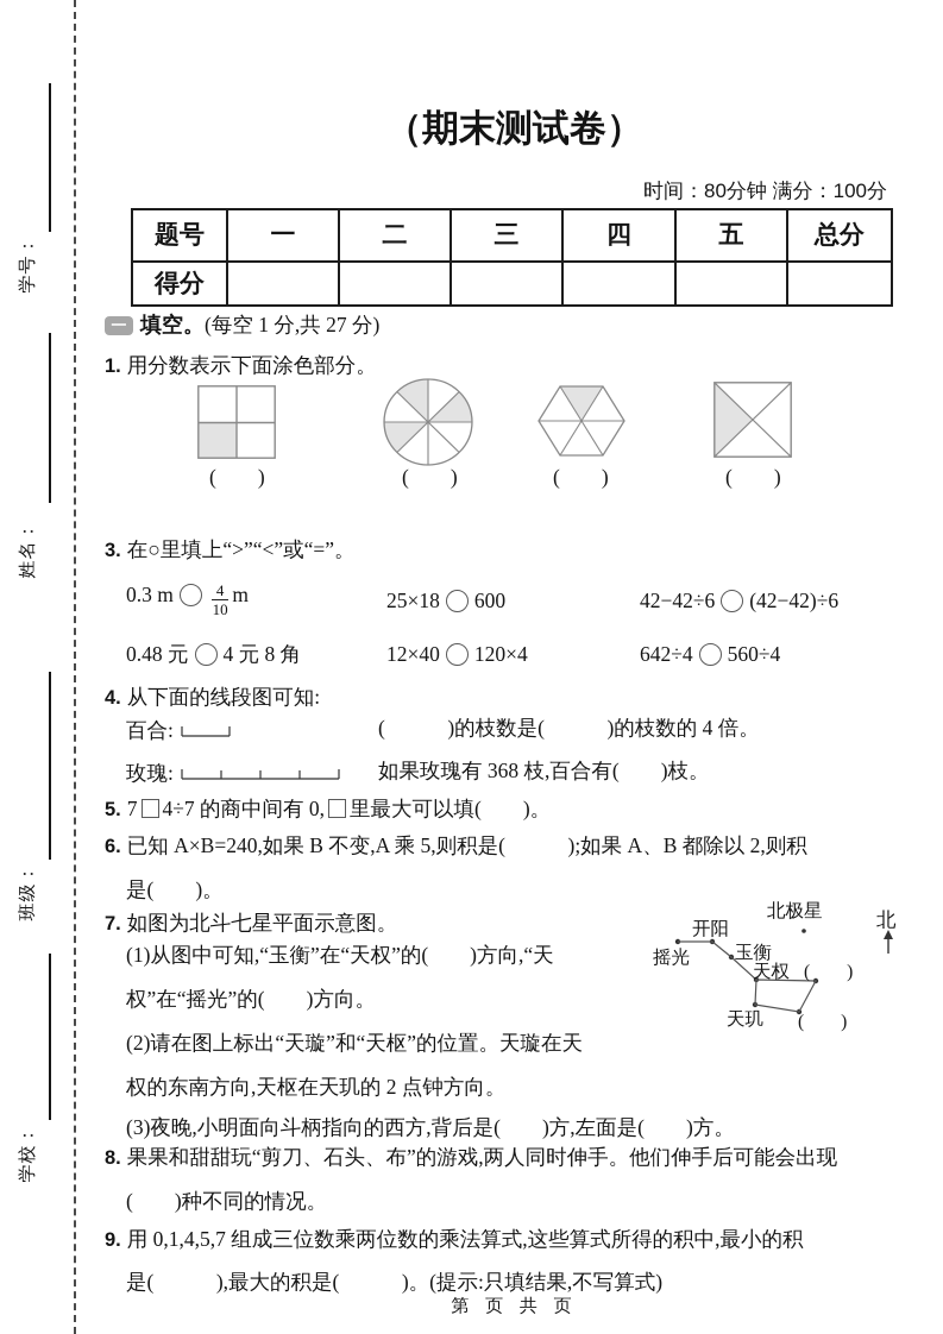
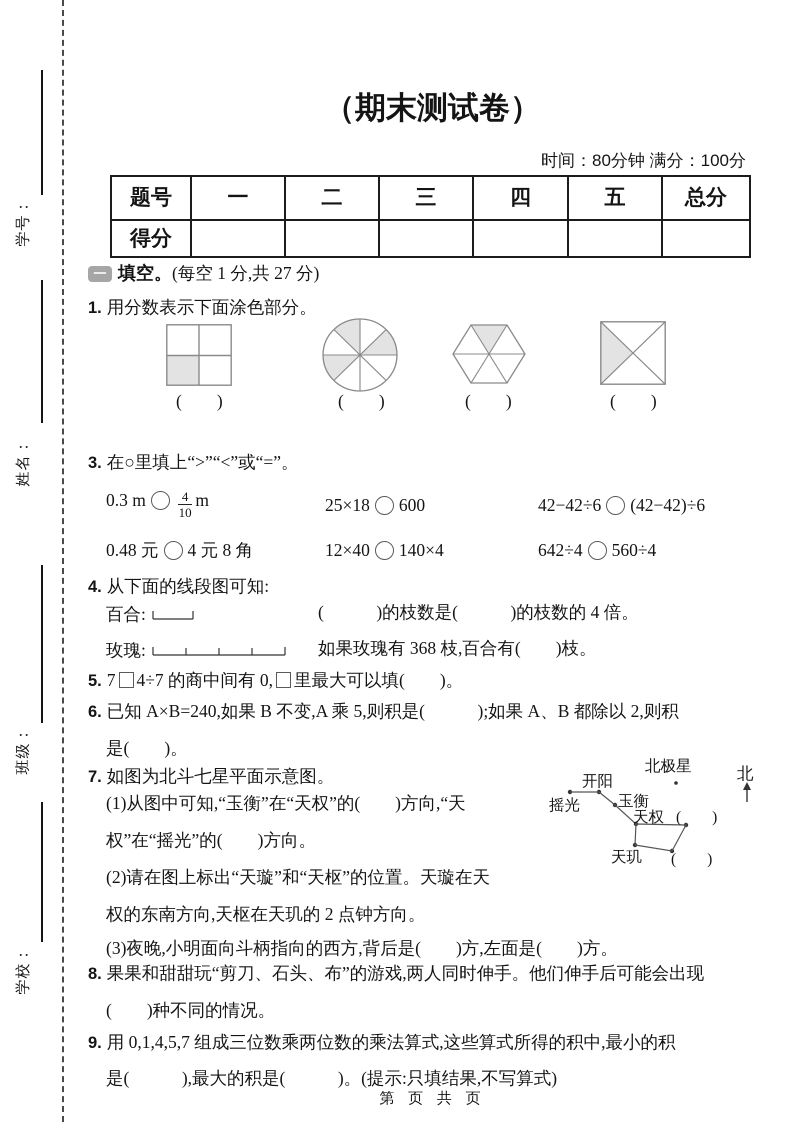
  （期末测试卷）
  时间：80分钟 满分：100分
  题号	一	二	三	四	五	总分
  得分
  一
  填空。(每空 1 分,共 27 分)
  1. 用分数表示下面涂色部分。
  ( )
  ( )
  ( )
  ( )
  3. 在○里填上“>”“<”或“=”。
  0.3 m
  4
  10
  m
  25×18 600
  42−42÷6 (42−42)÷6
  0.48 元 4 元 8 角
- 12×40 120×4
+ 12×40 140×4
  642÷4 560÷4
  4. 从下面的线段图可知:
  百合:
  ( )的枝数是( )的枝数的 4 倍。
  玫瑰:
  如果玫瑰有 368 枝,百合有( )枝。
  5. 7 4÷7 的商中间有 0, 里最大可以填( )。
  6. 已知 A×B=240,如果 B 不变,A 乘 5,则积是( );如果 A、B 都除以 2,则积
  是( )。
  7. 如图为北斗七星平面示意图。
  北极星
  北
  开阳
  摇光
  玉衡
  天权
  天玑
  ( )
  ( )
  (1)从图中可知,“玉衡”在“天权”的( )方向,“天
  权”在“摇光”的( )方向。
  (2)请在图上标出“天璇”和“天枢”的位置。天璇在天
  权的东南方向,天枢在天玑的 2 点钟方向。
  (3)夜晚,小明面向斗柄指向的西方,背后是( )方,左面是( )方。
  8. 果果和甜甜玩“剪刀、石头、布”的游戏,两人同时伸手。他们伸手后可能会出现
  ( )种不同的情况。
  9. 用 0,1,4,5,7 组成三位数乘两位数的乘法算式,这些算式所得的积中,最小的积
  是( ),最大的积是( )。(提示:只填结果,不写算式)
  第 页 共 页
